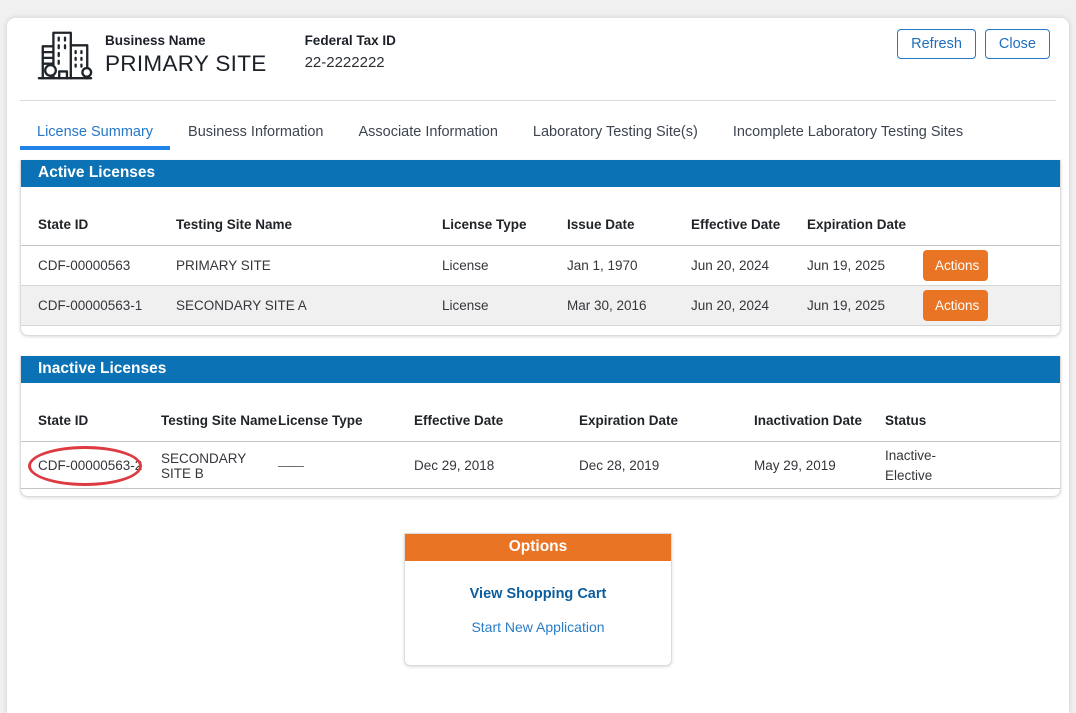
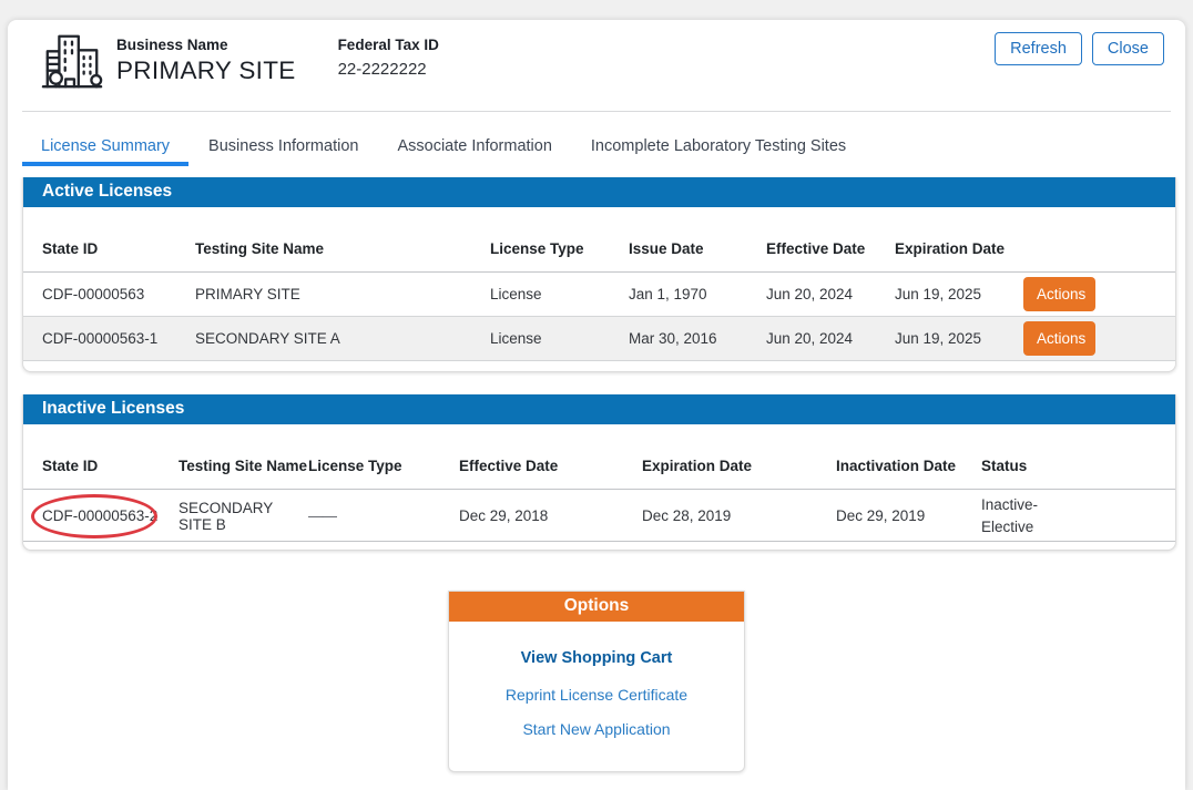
  Business Name
  PRIMARY SITE
  Federal Tax ID
  22-2222222
  Refresh
  Close
  License Summary
  Business Information
  Associate Information
- Laboratory Testing Site(s)
  Incomplete Laboratory Testing Sites
  Active Licenses
  State ID
  Testing Site Name
  License Type
  Issue Date
  Effective Date
  Expiration Date
  CDF-00000563
  PRIMARY SITE
  License
  Jan 1, 1970
  Jun 20, 2024
  Jun 19, 2025
  Actions
  CDF-00000563-1
  SECONDARY SITE A
  License
  Mar 30, 2016
  Jun 20, 2024
  Jun 19, 2025
  Actions
  Inactive Licenses
  State ID
  Testing Site Name
  License Type
  Effective Date
  Expiration Date
  Inactivation Date
  Status
  CDF-00000563-2
  SECONDARY SITE B
  ——
  Dec 29, 2018
  Dec 28, 2019
- May 29, 2019
+ Dec 29, 2019
  Inactive-Elective
  Options
  View Shopping Cart
+ Reprint License Certificate
  Start New Application
